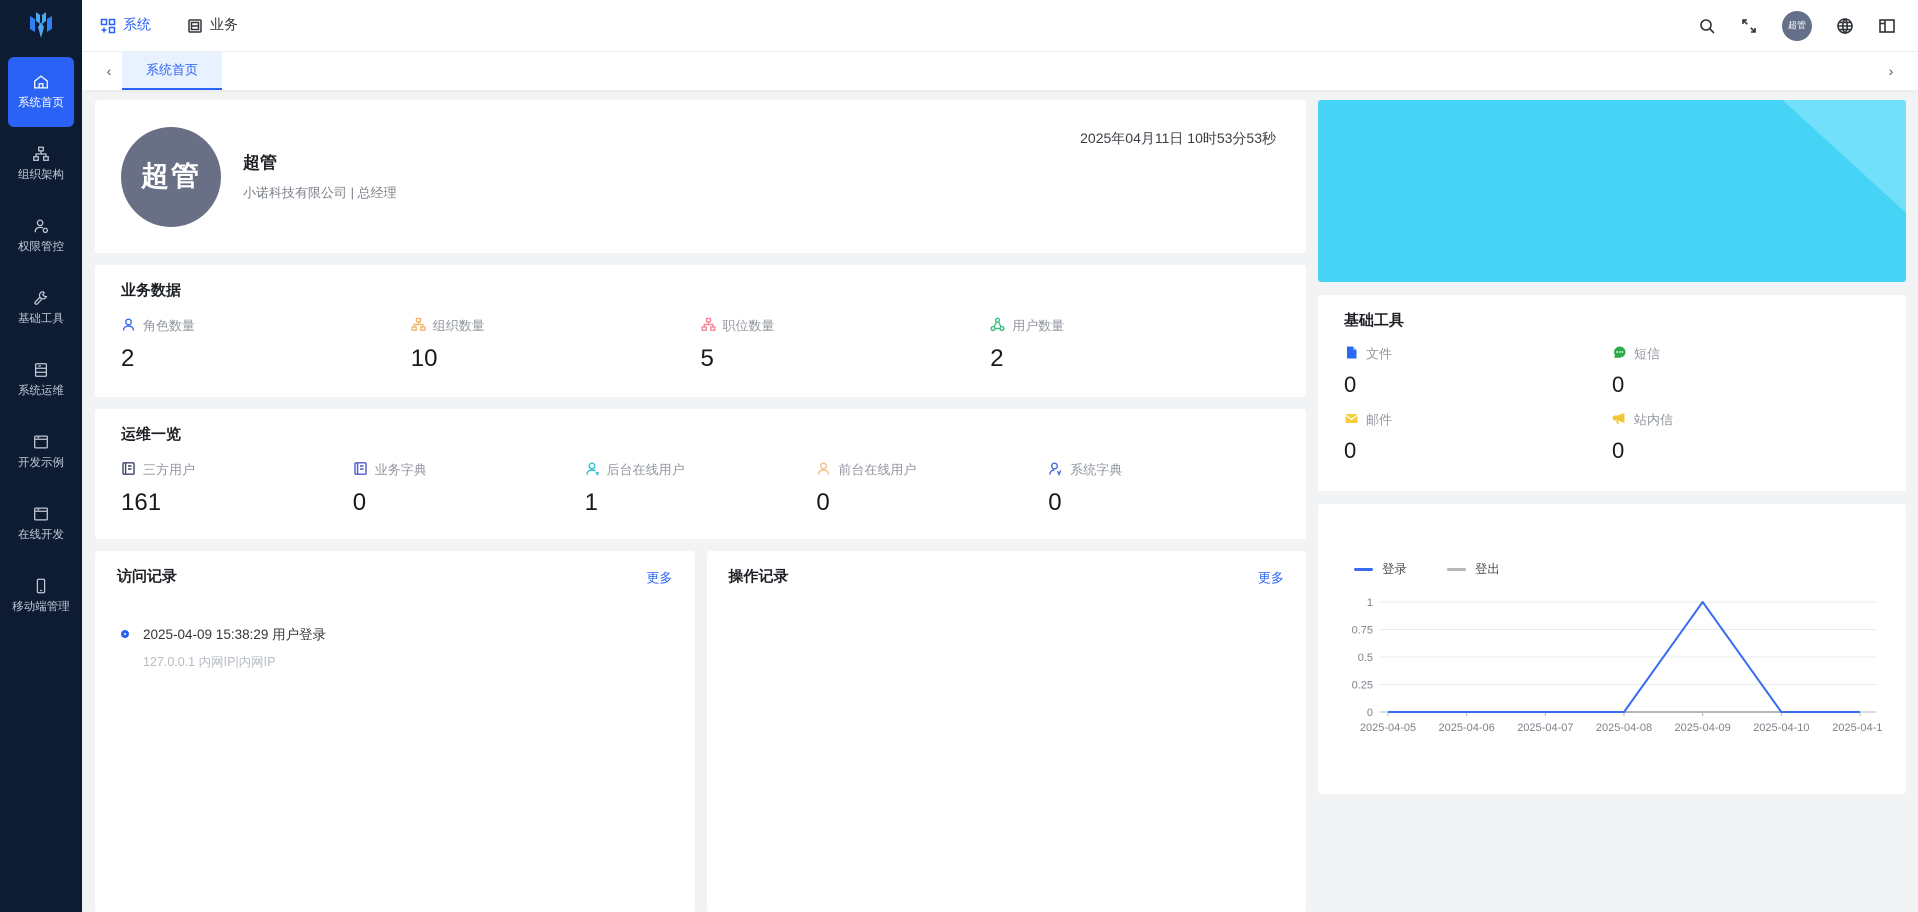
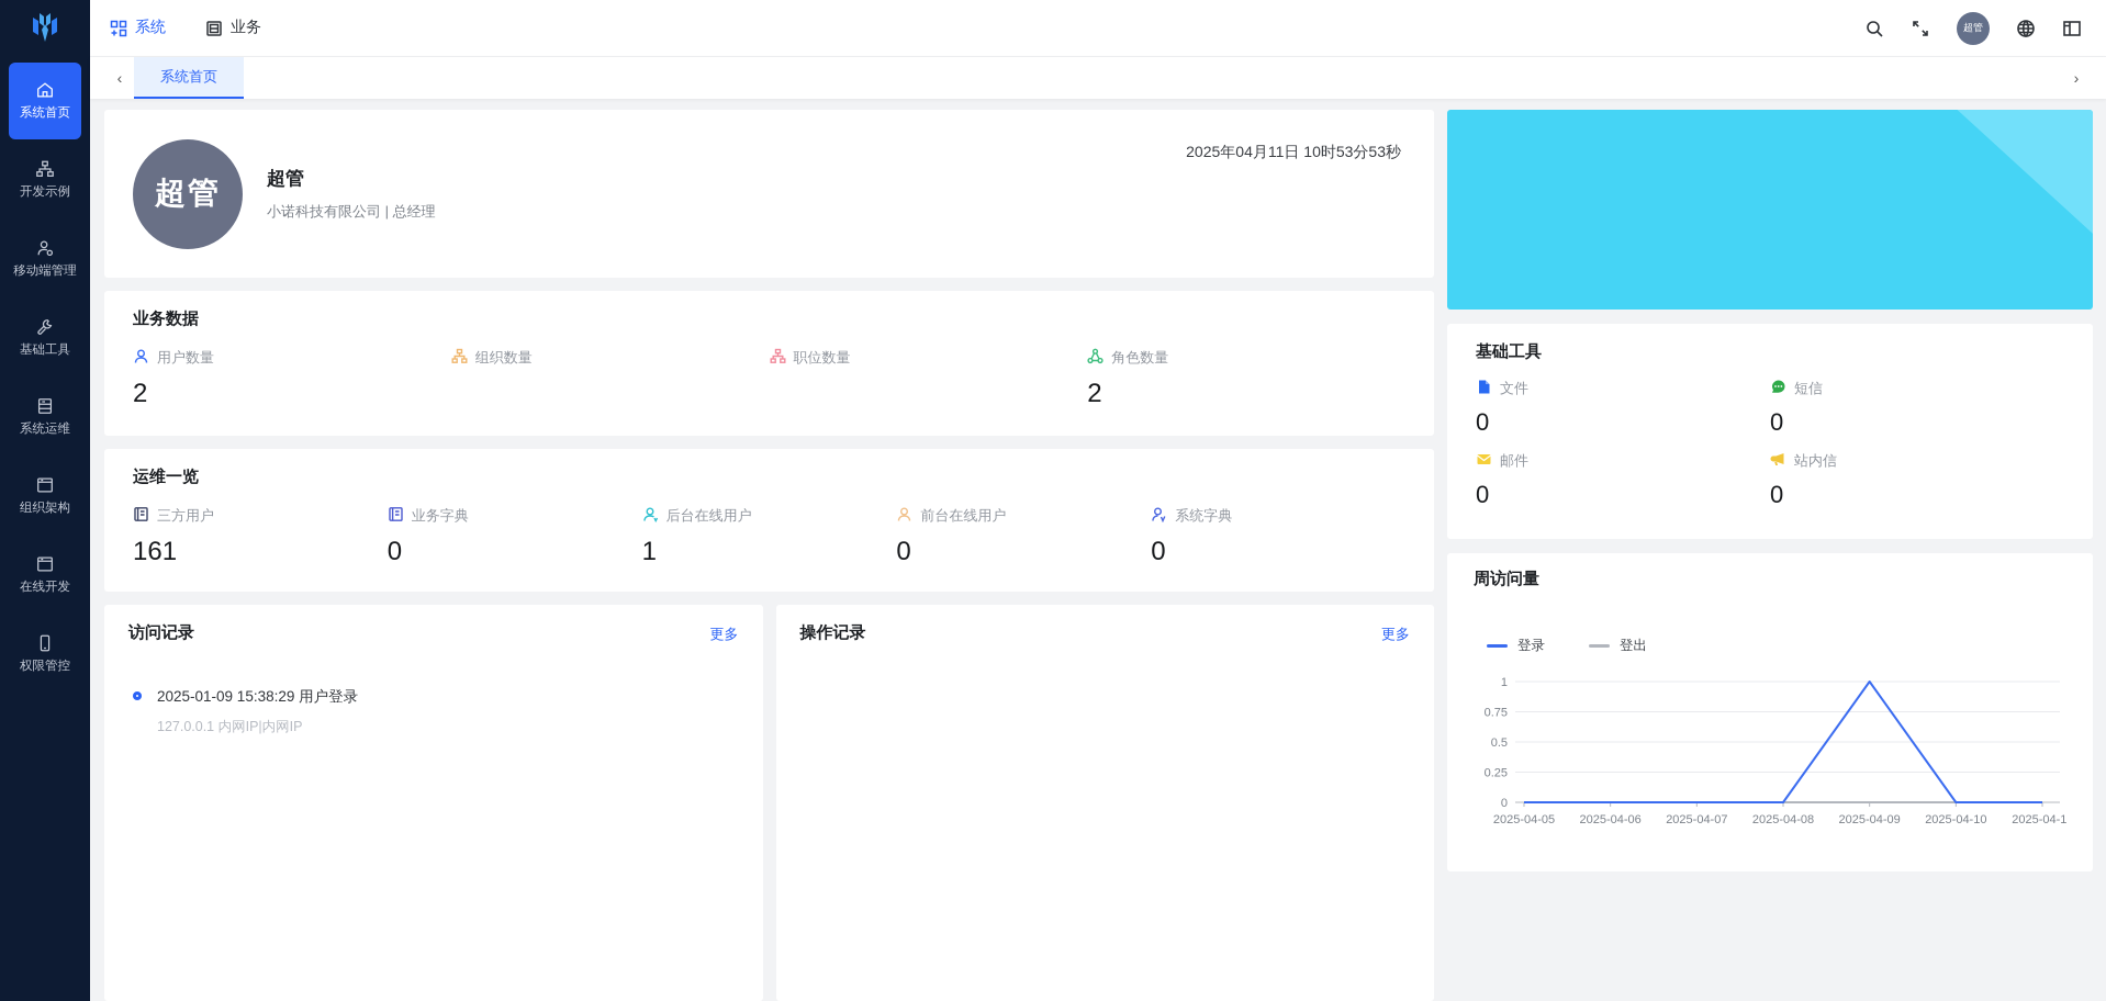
  系统首页
- 组织架构
+ 开发示例
- 权限管控
+ 移动端管理
  基础工具
  系统运维
- 开发示例
+ 组织架构
  在线开发
- 移动端管理
+ 权限管控
  系统
  业务
  超管
  ‹
  系统首页
  ›
  超管
  超管
  小诺科技有限公司 | 总经理
  2025年04月11日 10时53分53秒
  业务数据
- 角色数量
+ 用户数量
  2
  组织数量
- 10
  职位数量
- 5
- 用户数量
+ 角色数量
  2
  运维一览
  三方用户
  161
  业务字典
  0
  后台在线用户
  1
  前台在线用户
  0
  系统字典
  0
  访问记录
  更多
- 2025-04-09 15:38:29 用户登录
+ 2025-01-09 15:38:29 用户登录
  127.0.0.1 内网IP|内网IP
  操作记录
  更多
  基础工具
  文件
  0
  短信
  0
  邮件
  0
  站内信
  0
+ 周访问量
  登录
  登出
  0
  0.25
  0.5
  0.75
  1
  2025-04-05
  2025-04-06
  2025-04-07
  2025-04-08
  2025-04-09
  2025-04-10
  2025-04-1
